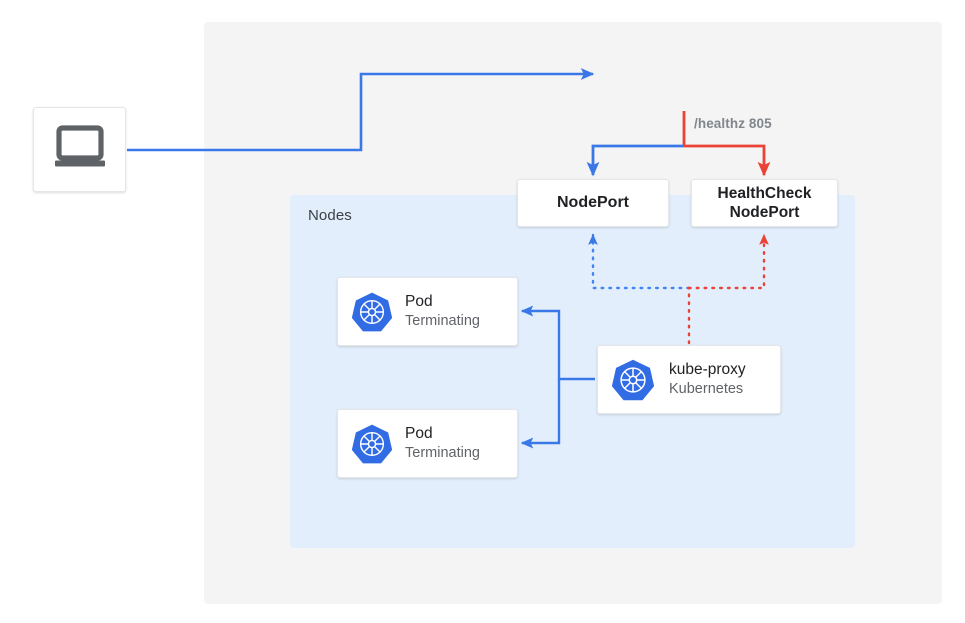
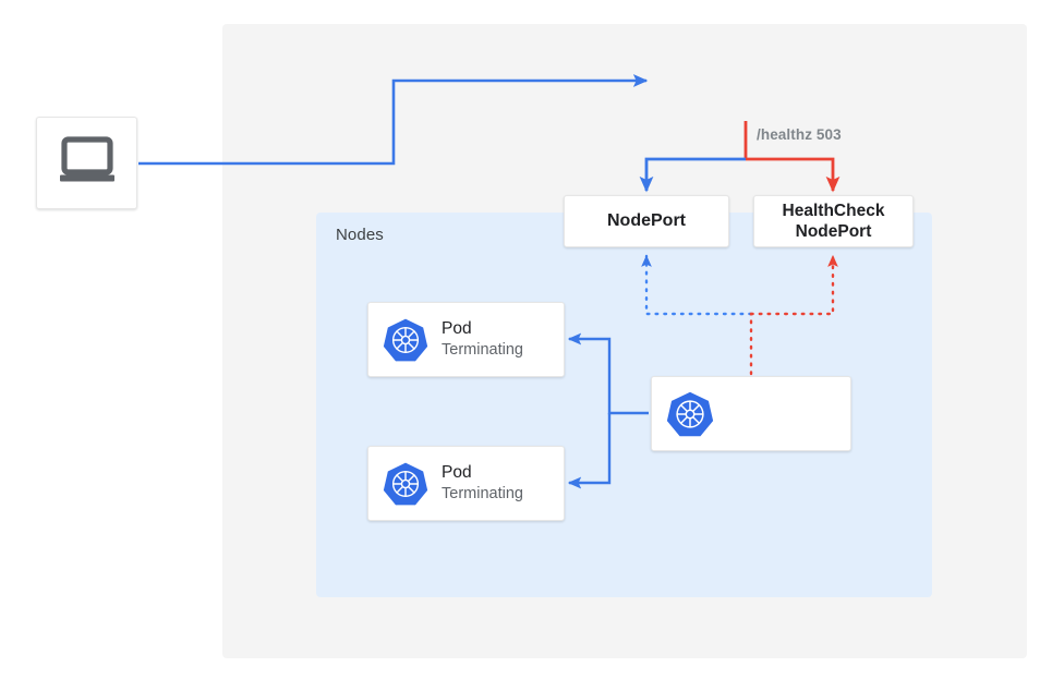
  Nodes
- /healthz 805
+ /healthz 503
  NodePort
  HealthCheck
  NodePort
  Pod
  Terminating
  Pod
  Terminating
- kube-proxy
- Kubernetes
